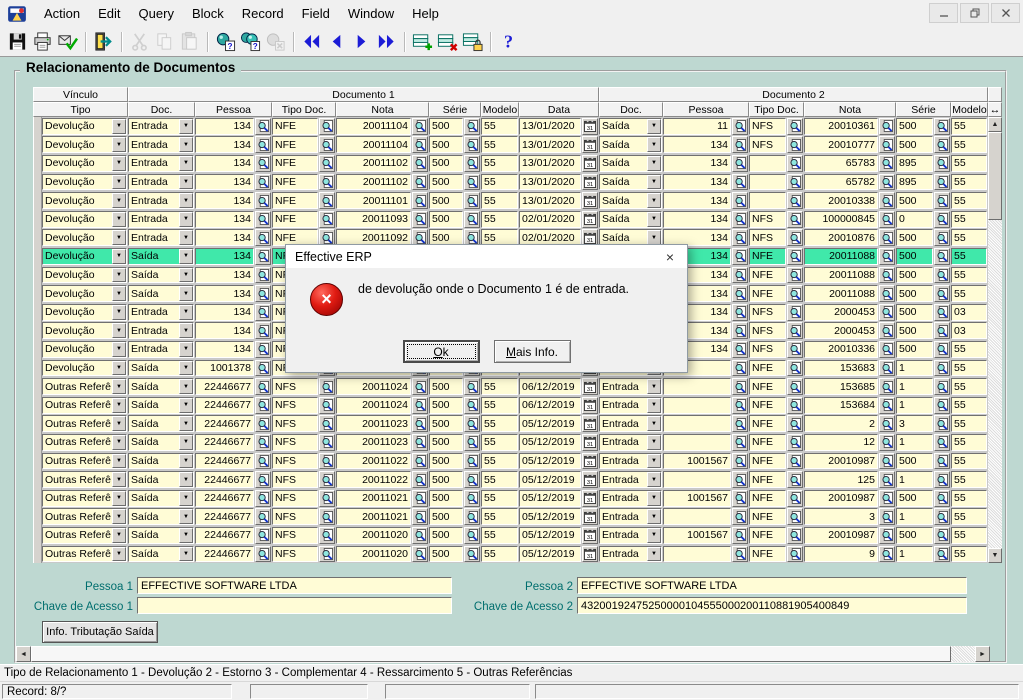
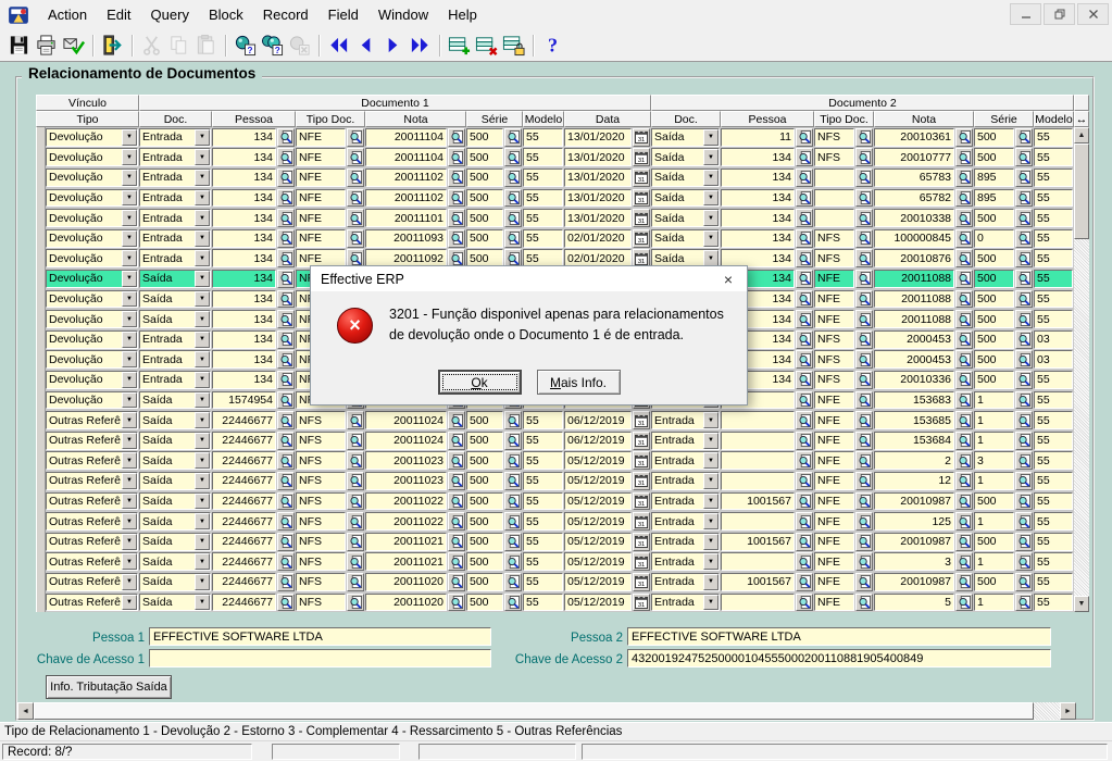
  Action
  Edit
  Query
  Block
  Record
  Field
  Window
  Help
  ?
  ?
  ?
  Relacionamento de Documentos
  Vínculo
  Documento 1
  Documento 2
  Tipo
  Doc.
  Pessoa
  Tipo Doc.
  Nota
  Série
  Modelo
  Data
  Doc.
  Pessoa
  Tipo Doc.
  Nota
  Série
  Modelo
  ↔
  Devolução
  Entrada
  134
  NFE
  20011104
  500
  55
  13/01/2020
  Saída
  11
  NFS
  20010361
  500
  55
  Devolução
  Entrada
  134
  NFE
  20011104
  500
  55
  13/01/2020
  Saída
  134
  NFS
  20010777
  500
  55
  Devolução
  Entrada
  134
  NFE
  20011102
  500
  55
  13/01/2020
  Saída
  134
  65783
  895
  55
  Devolução
  Entrada
  134
  NFE
  20011102
  500
  55
  13/01/2020
  Saída
  134
  65782
  895
  55
  Devolução
  Entrada
  134
  NFE
  20011101
  500
  55
  13/01/2020
  Saída
  134
  20010338
  500
  55
  Devolução
  Entrada
  134
  NFE
  20011093
  500
  55
  02/01/2020
  Saída
  134
  NFS
  100000845
  0
  55
  Devolução
  Entrada
  134
  NFE
  20011092
  500
  55
  02/01/2020
  Saída
  134
  NFS
  20010876
  500
  55
  Devolução
  Saída
  134
  134
  NFE
  20011088
  500
  55
  Devolução
  Saída
  134
  134
  NFE
  20011088
  500
  55
  Devolução
  Saída
  134
  134
  NFE
  20011088
  500
  55
  Devolução
  Entrada
  134
  134
  NFS
  2000453
  500
  03
  Devolução
  Entrada
  134
  134
  NFS
  2000453
  500
  03
  Devolução
  Entrada
  134
  134
  NFS
  20010336
  500
  55
  Devolução
  Saída
- 1001378
+ 1574954
  NFE
  153683
  1
  55
  Outras Referê
  Saída
  22446677
  NFS
  20011024
  500
  55
  06/12/2019
  Entrada
  NFE
  153685
  1
  55
  Outras Referê
  Saída
  22446677
  NFS
  20011024
  500
  55
  06/12/2019
  Entrada
  NFE
  153684
  1
  55
  Outras Referê
  Saída
  22446677
  NFS
  20011023
  500
  55
  05/12/2019
  Entrada
  NFE
  2
  3
  55
  Outras Referê
  Saída
  22446677
  NFS
  20011023
  500
  55
  05/12/2019
  Entrada
  NFE
  12
  1
  55
  Outras Referê
  Saída
  22446677
  NFS
  20011022
  500
  55
  05/12/2019
  Entrada
  1001567
  NFE
  20010987
  500
  55
  Outras Referê
  Saída
  22446677
  NFS
  20011022
  500
  55
  05/12/2019
  Entrada
  NFE
  125
  1
  55
  Outras Referê
  Saída
  22446677
  NFS
  20011021
  500
  55
  05/12/2019
  Entrada
  1001567
  NFE
  20010987
  500
  55
  Outras Referê
  Saída
  22446677
  NFS
  20011021
  500
  55
  05/12/2019
  Entrada
  NFE
  3
  1
  55
  Outras Referê
  Saída
  22446677
  NFS
  20011020
  500
  55
  05/12/2019
  Entrada
  1001567
  NFE
  20010987
  500
  55
  Outras Referê
  Saída
  22446677
  NFS
  20011020
  500
  55
  05/12/2019
  Entrada
  NFE
- 9
+ 5
  1
  55
  Pessoa 1
  EFFECTIVE SOFTWARE LTDA
  Chave de Acesso 1
  Pessoa 2
  EFFECTIVE SOFTWARE LTDA
  Chave de Acesso 2
  43200192475250000104555000200110881905400849
  Info. Tributação Saída
  Tipo de Relacionamento 1 - Devolução 2 - Estorno 3 - Complementar 4 - Ressarcimento 5 - Outras Referências
  Record: 8/?
  Effective ERP
  ×
  ×
+ 3201 - Função disponivel apenas para relacionamentos
  de devolução onde o Documento 1 é de entrada.
  Ok
  Mais Info.
